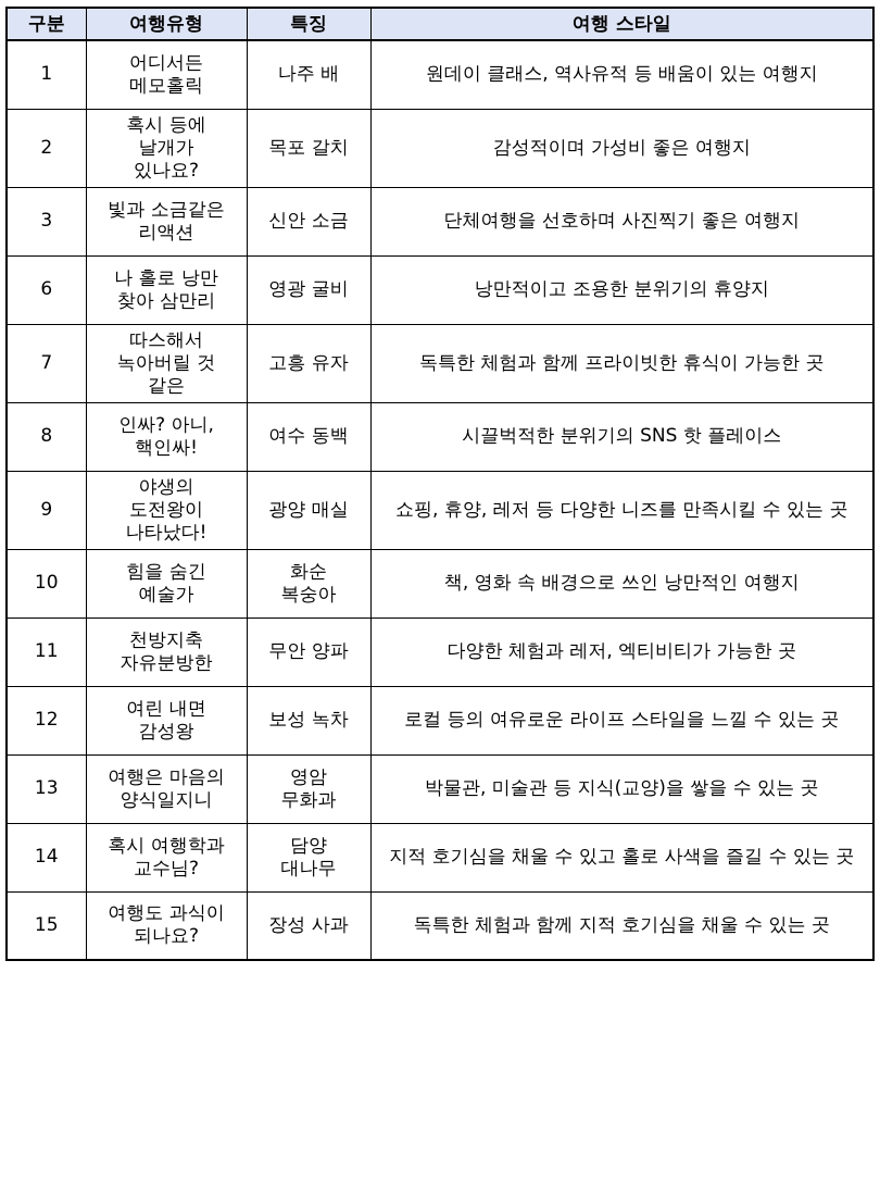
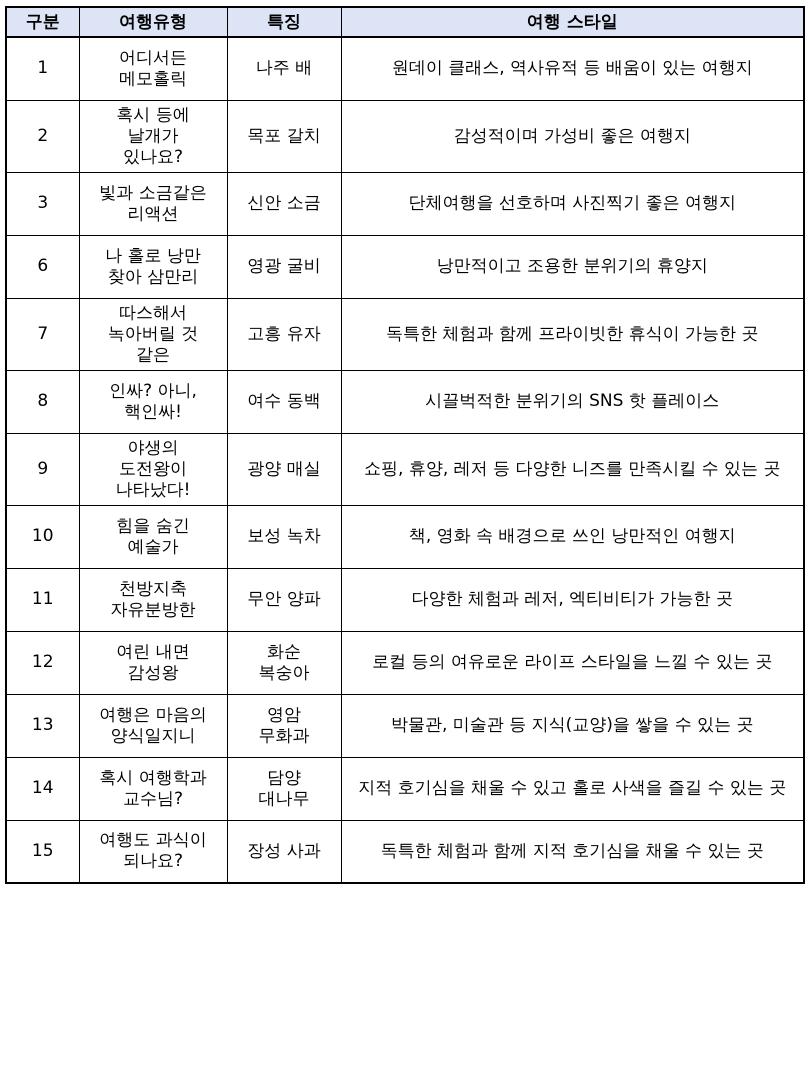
  구분	여행유형	특징	여행 스타일
  1	어디서든 메모홀릭	나주 배	원데이 클래스, 역사유적 등 배움이 있는 여행지
  2	혹시 등에 날개가 있나요?	목포 갈치	감성적이며 가성비 좋은 여행지
  3	빛과 소금같은 리액션	신안 소금	단체여행을 선호하며 사진찍기 좋은 여행지
  6	나 홀로 낭만 찾아 삼만리	영광 굴비	낭만적이고 조용한 분위기의 휴양지
  7	따스해서 녹아버릴 것 같은	고흥 유자	독특한 체험과 함께 프라이빗한 휴식이 가능한 곳
  8	인싸? 아니, 핵인싸!	여수 동백	시끌벅적한 분위기의 SNS 핫 플레이스
  9	야생의 도전왕이 나타났다!	광양 매실	쇼핑, 휴양, 레저 등 다양한 니즈를 만족시킬 수 있는 곳
- 10	힘을 숨긴 예술가	화순 복숭아	책, 영화 속 배경으로 쓰인 낭만적인 여행지
+ 10	힘을 숨긴 예술가	보성 녹차	책, 영화 속 배경으로 쓰인 낭만적인 여행지
  11	천방지축 자유분방한	무안 양파	다양한 체험과 레저, 엑티비티가 가능한 곳
- 12	여린 내면 감성왕	보성 녹차	로컬 등의 여유로운 라이프 스타일을 느낄 수 있는 곳
+ 12	여린 내면 감성왕	화순 복숭아	로컬 등의 여유로운 라이프 스타일을 느낄 수 있는 곳
  13	여행은 마음의 양식일지니	영암 무화과	박물관, 미술관 등 지식(교양)을 쌓을 수 있는 곳
  14	혹시 여행학과 교수님?	담양 대나무	지적 호기심을 채울 수 있고 홀로 사색을 즐길 수 있는 곳
  15	여행도 과식이 되나요?	장성 사과	독특한 체험과 함께 지적 호기심을 채울 수 있는 곳
